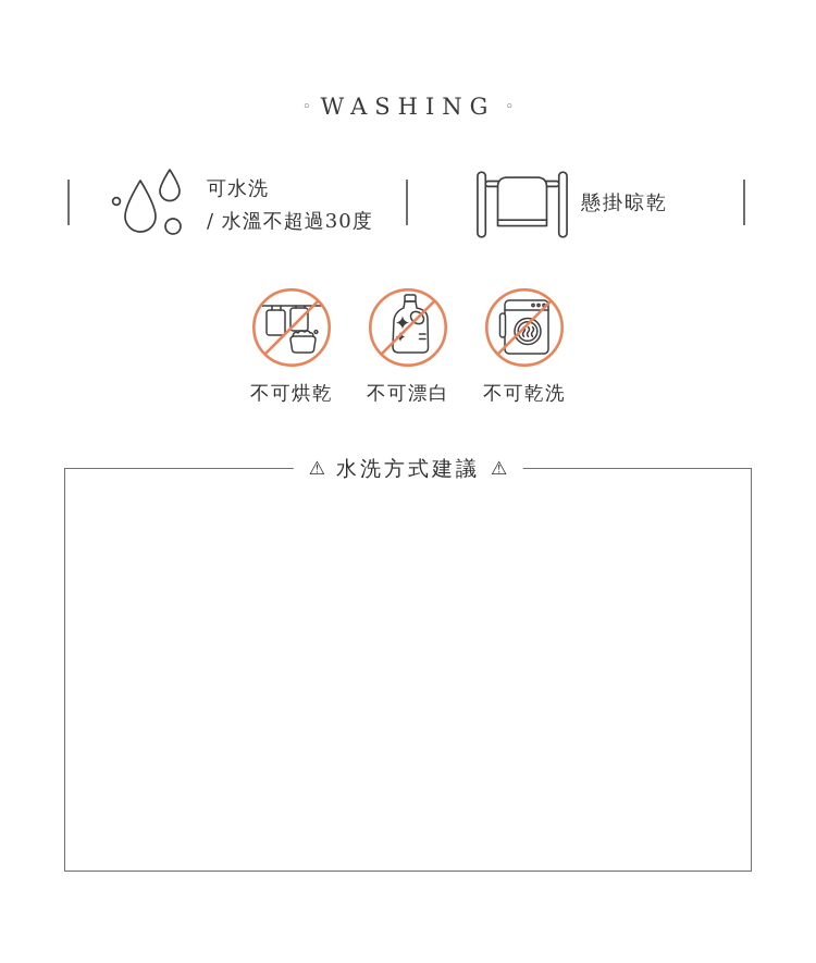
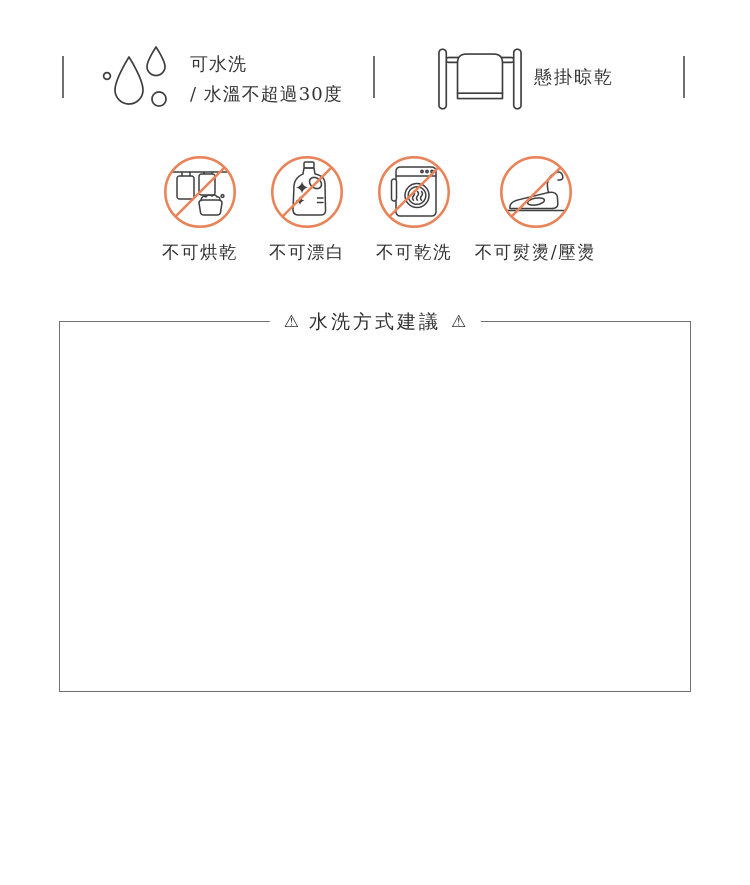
- ◦ WASHING ◦
  可水洗
  / 水溫不超過30度
  懸掛晾乾
  不可烘乾
  不可漂白
  不可乾洗
+ 不可熨燙/壓燙
  ⚠
  水洗方式建議
  ⚠
